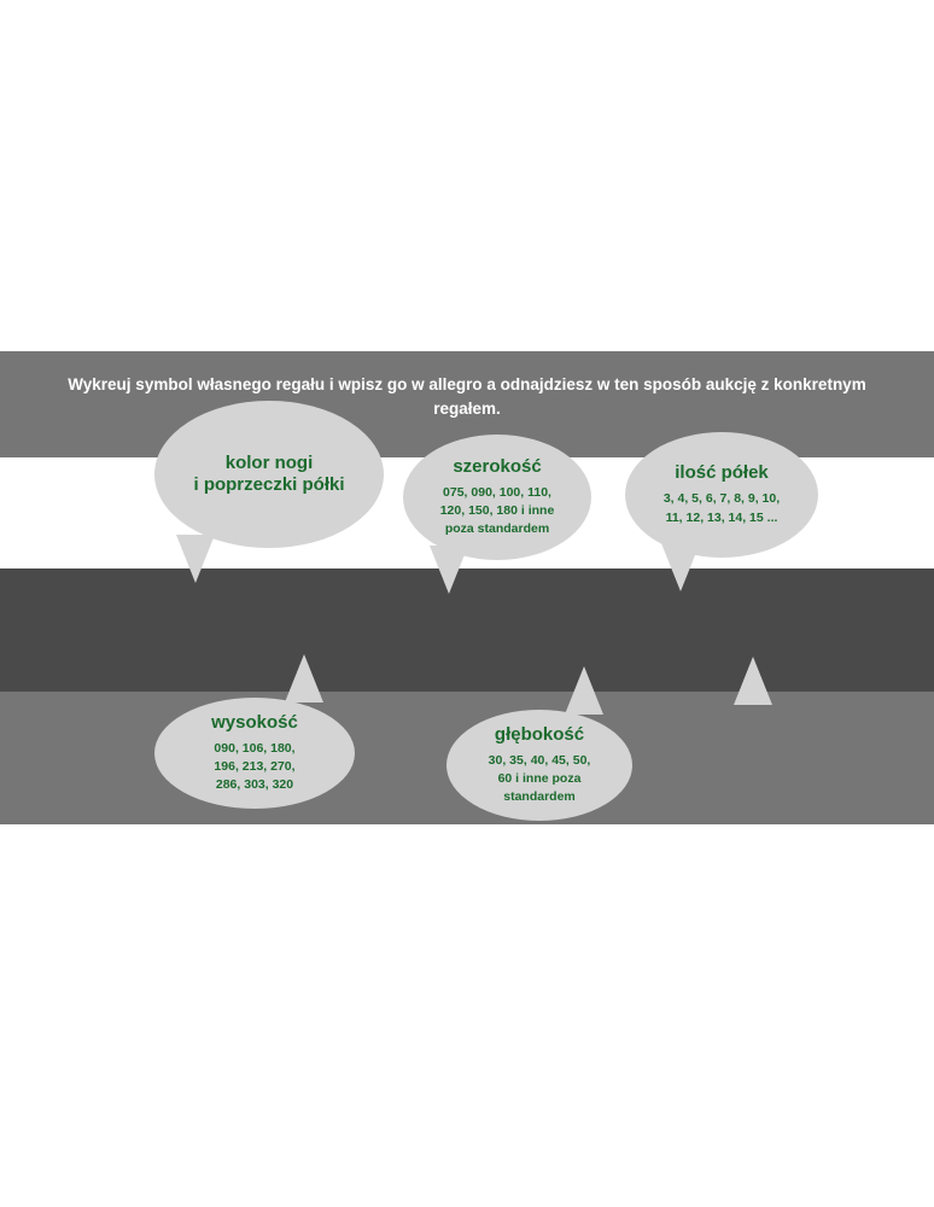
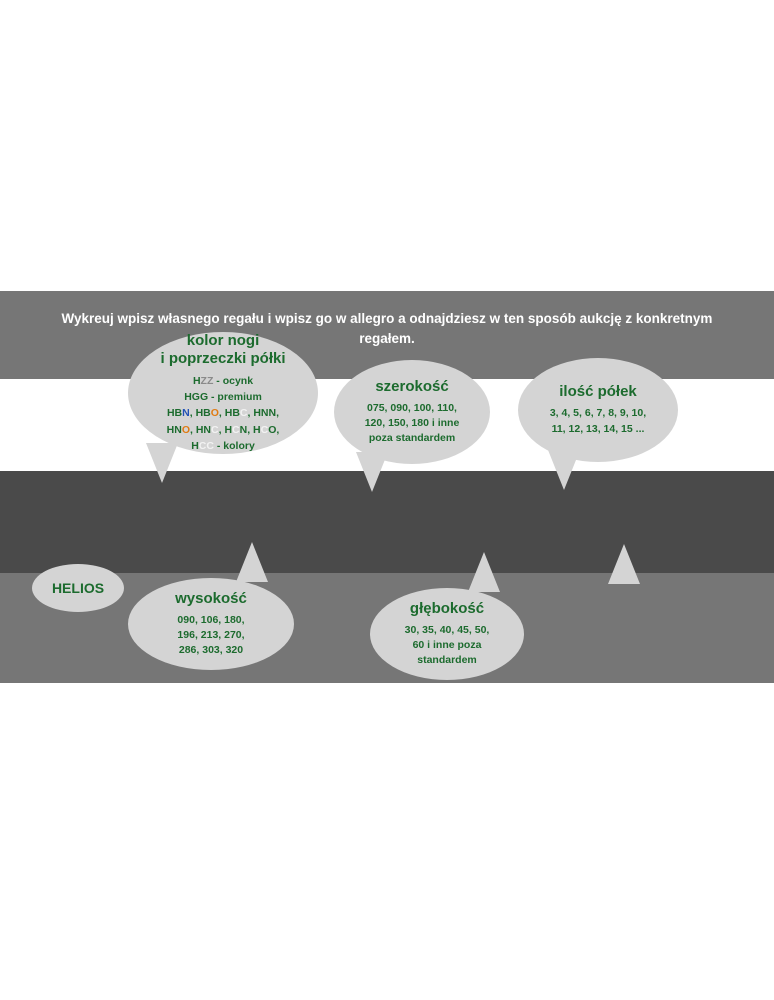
- Wykreuj symbol własnego regału i wpisz go w allegro a odnajdziesz w ten sposób aukcję z konkretnym regałem.
+ Wykreuj wpisz własnego regału i wpisz go w allegro a odnajdziesz w ten sposób aukcję z konkretnym regałem.
  kolor nogi
  i poprzeczki półki
+ HZZ - ocynk
+ HGG - premium
+ HBN, HBO, HBC, HNN,
+ HNO, HNC, HCN, HCO,
+ HCC - kolory
  szerokość
  075, 090, 100, 110,
  120, 150, 180 i inne
  poza standardem
  ilość półek
  3, 4, 5, 6, 7, 8, 9, 10,
  11, 12, 13, 14, 15 ...
+ HELIOS
  wysokość
  090, 106, 180,
  196, 213, 270,
  286, 303, 320
  głębokość
  30, 35, 40, 45, 50,
  60 i inne poza
  standardem
